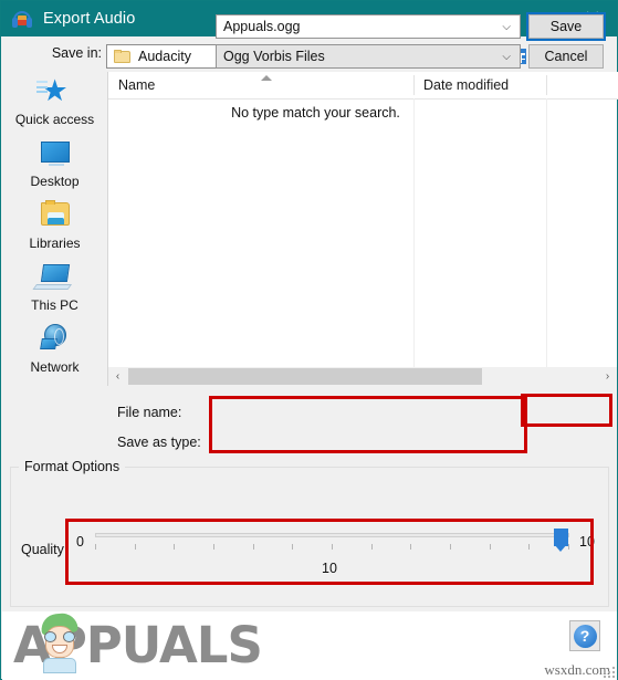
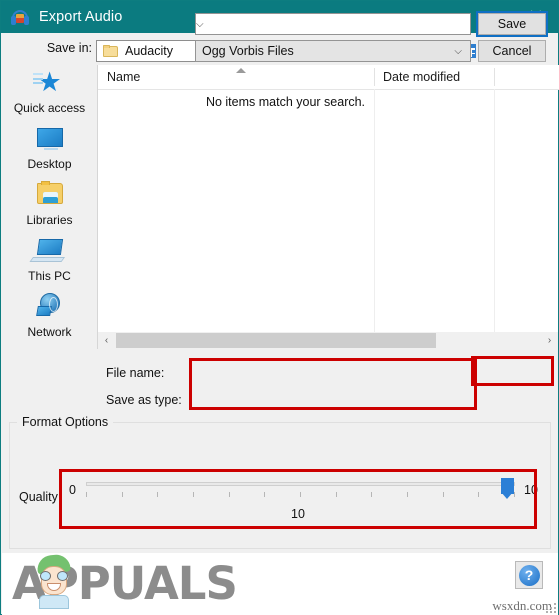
  Export Audio
  Save in:
  Audacity
  Quick access
  Desktop
  Libraries
  This PC
  Network
  Name
  Date modified
- No type match your search.
+ No items match your search.
  ‹
  ›
  File name:
  Save as type:
- Appuals.ogg
  ⌵
  Ogg Vorbis Files
  ⌵
  Save
  Cancel
  Format Options
  Quality:
  0
  10
  10
  APUALS
  ?
  wsxdn.com
